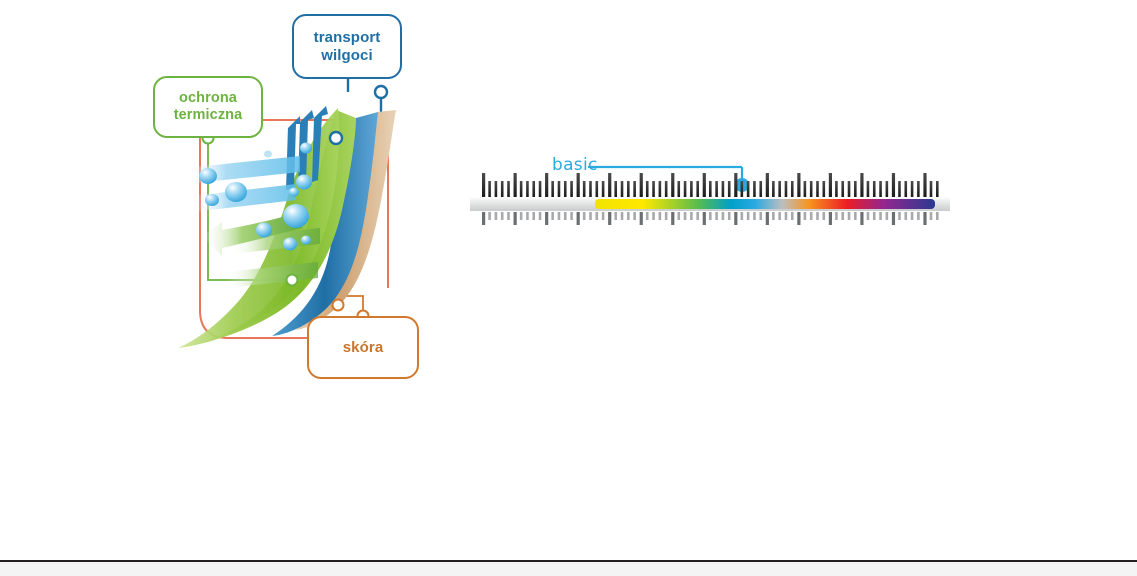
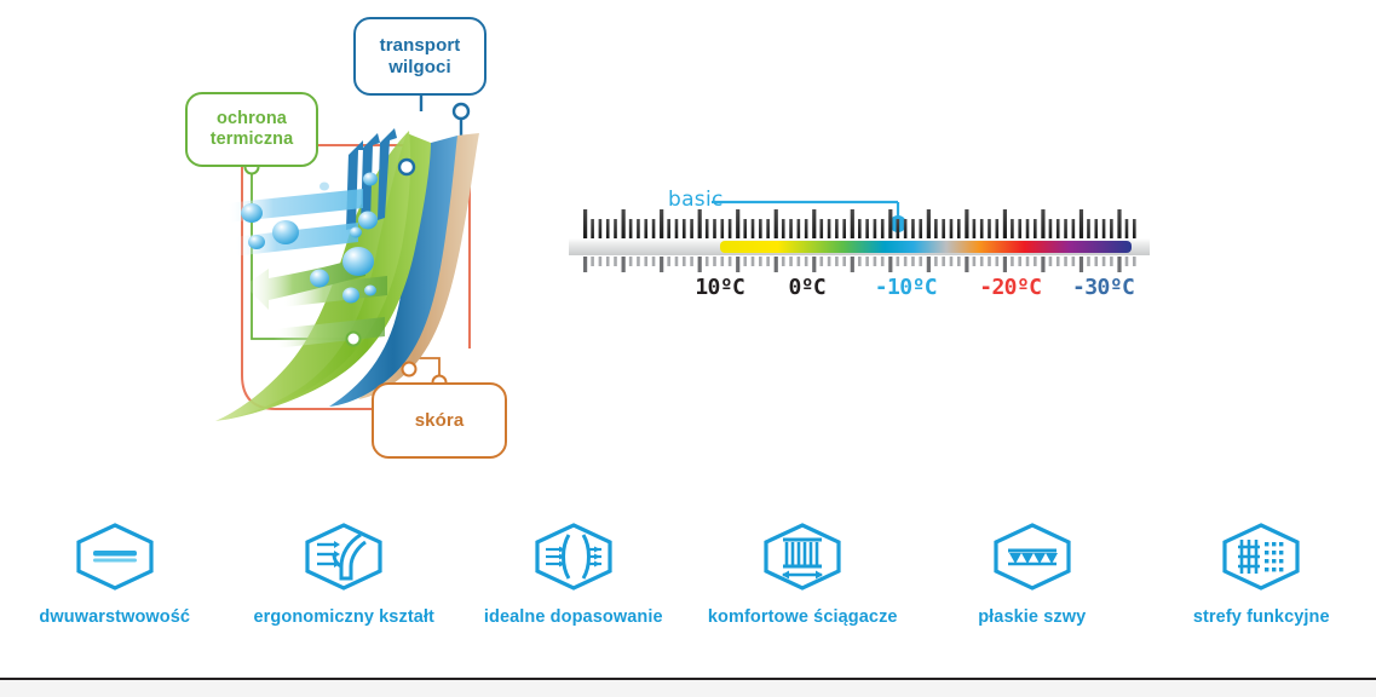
  ochrona
  termiczna
  transport
  wilgoci
  skóra
  basic
+ 10ºC
+ 0ºC
+ -10ºC
+ -20ºC
+ -30ºC
+ dwuwarstwowość
+ ergonomiczny kształt
+ idealne dopasowanie
+ komfortowe ściągacze
+ płaskie szwy
+ strefy funkcyjne
